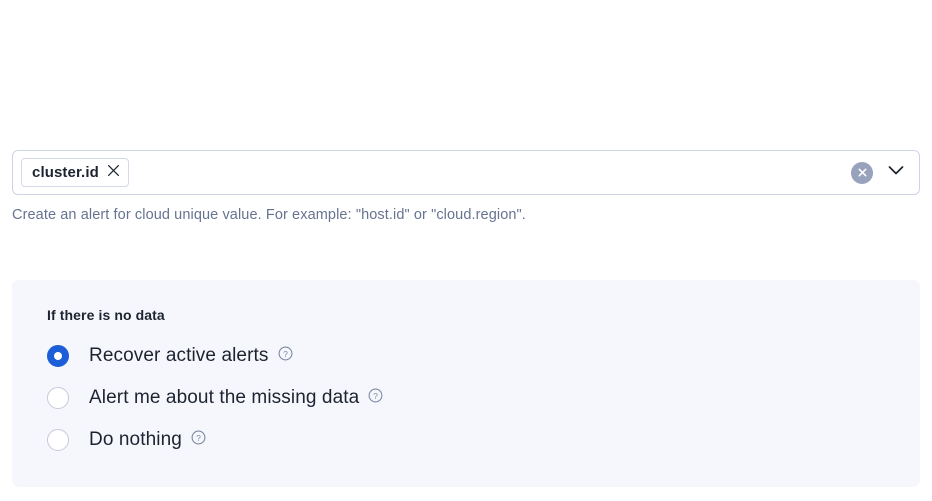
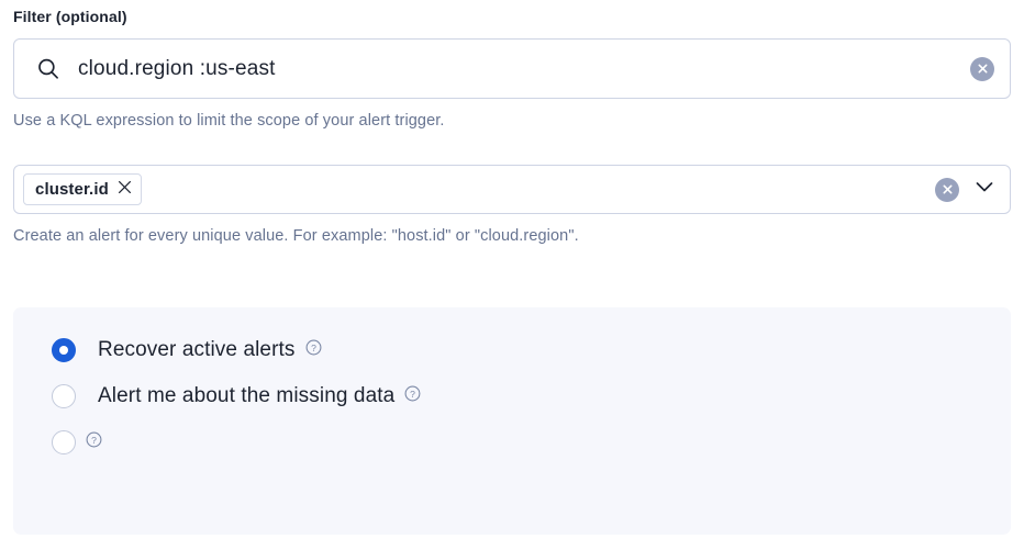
+ Filter (optional)
+ cloud.region :us-east
+ Use a KQL expression to limit the scope of your alert trigger.
  cluster.id
- Create an alert for cloud unique value. For example: "host.id" or "cloud.region".
+ Create an alert for every unique value. For example: "host.id" or "cloud.region".
- If there is no data
  Recover active alerts
  ?
  Alert me about the missing data
  ?
- Do nothing
  ?
